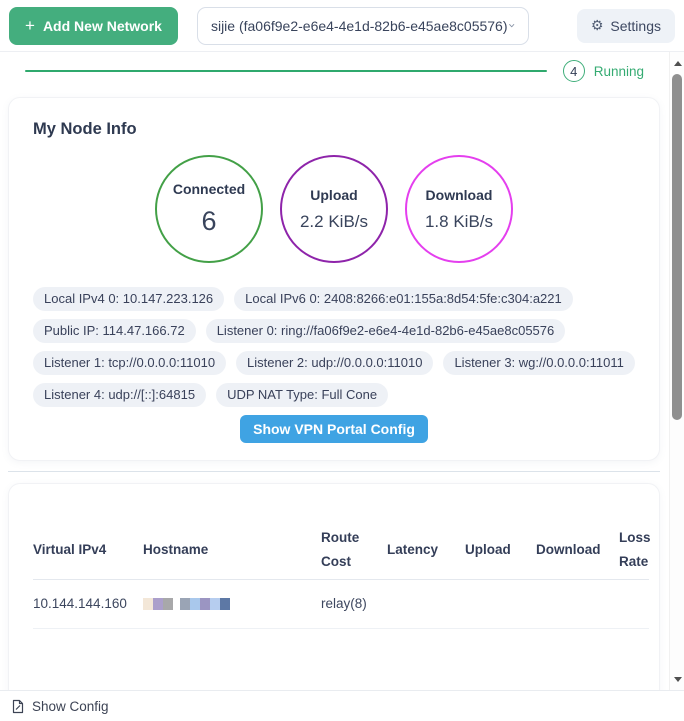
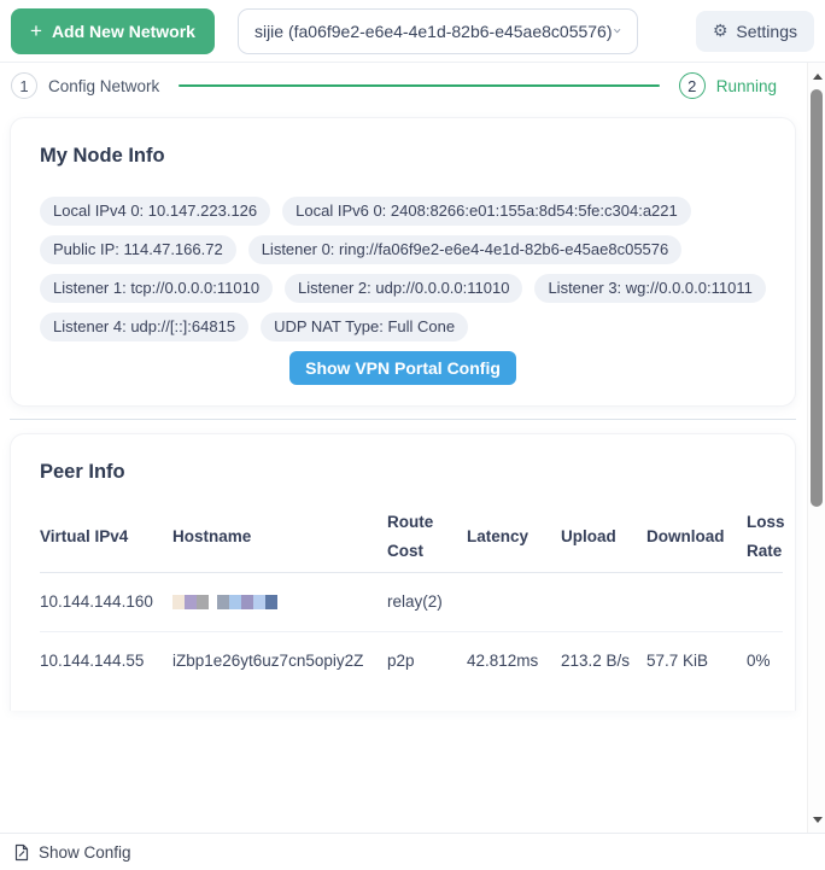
  +
  Add New Network
  sijie (fa06f9e2-e6e4-4e1d-82b6-e45ae8c05576)
  ⚙
  Settings
+ 1
+ Config Network
- 4
+ 2
  Running
  My Node Info
- Connected
- 6
- Upload
- 2.2 KiB/s
- Download
- 1.8 KiB/s
  Local IPv4 0: 10.147.223.126
  Local IPv6 0: 2408:8266:e01:155a:8d54:5fe:c304:a221
  Public IP: 114.47.166.72
  Listener 0: ring://fa06f9e2-e6e4-4e1d-82b6-e45ae8c05576
  Listener 1: tcp://0.0.0.0:11010
  Listener 2: udp://0.0.0.0:11010
  Listener 3: wg://0.0.0.0:11011
  Listener 4: udp://[::]:64815
  UDP NAT Type: Full Cone
  Show VPN Portal Config
+ Peer Info
  Virtual IPv4	Hostname	Route Cost	Latency	Upload	Download	Loss Rate
- 10.144.144.160		relay(8)
+ 10.144.144.160		relay(2)
+ 10.144.144.55	iZbp1e26yt6uz7cn5opiy2Z	p2p	42.812ms	213.2 B/s	57.7 KiB	0%
  Show Config
